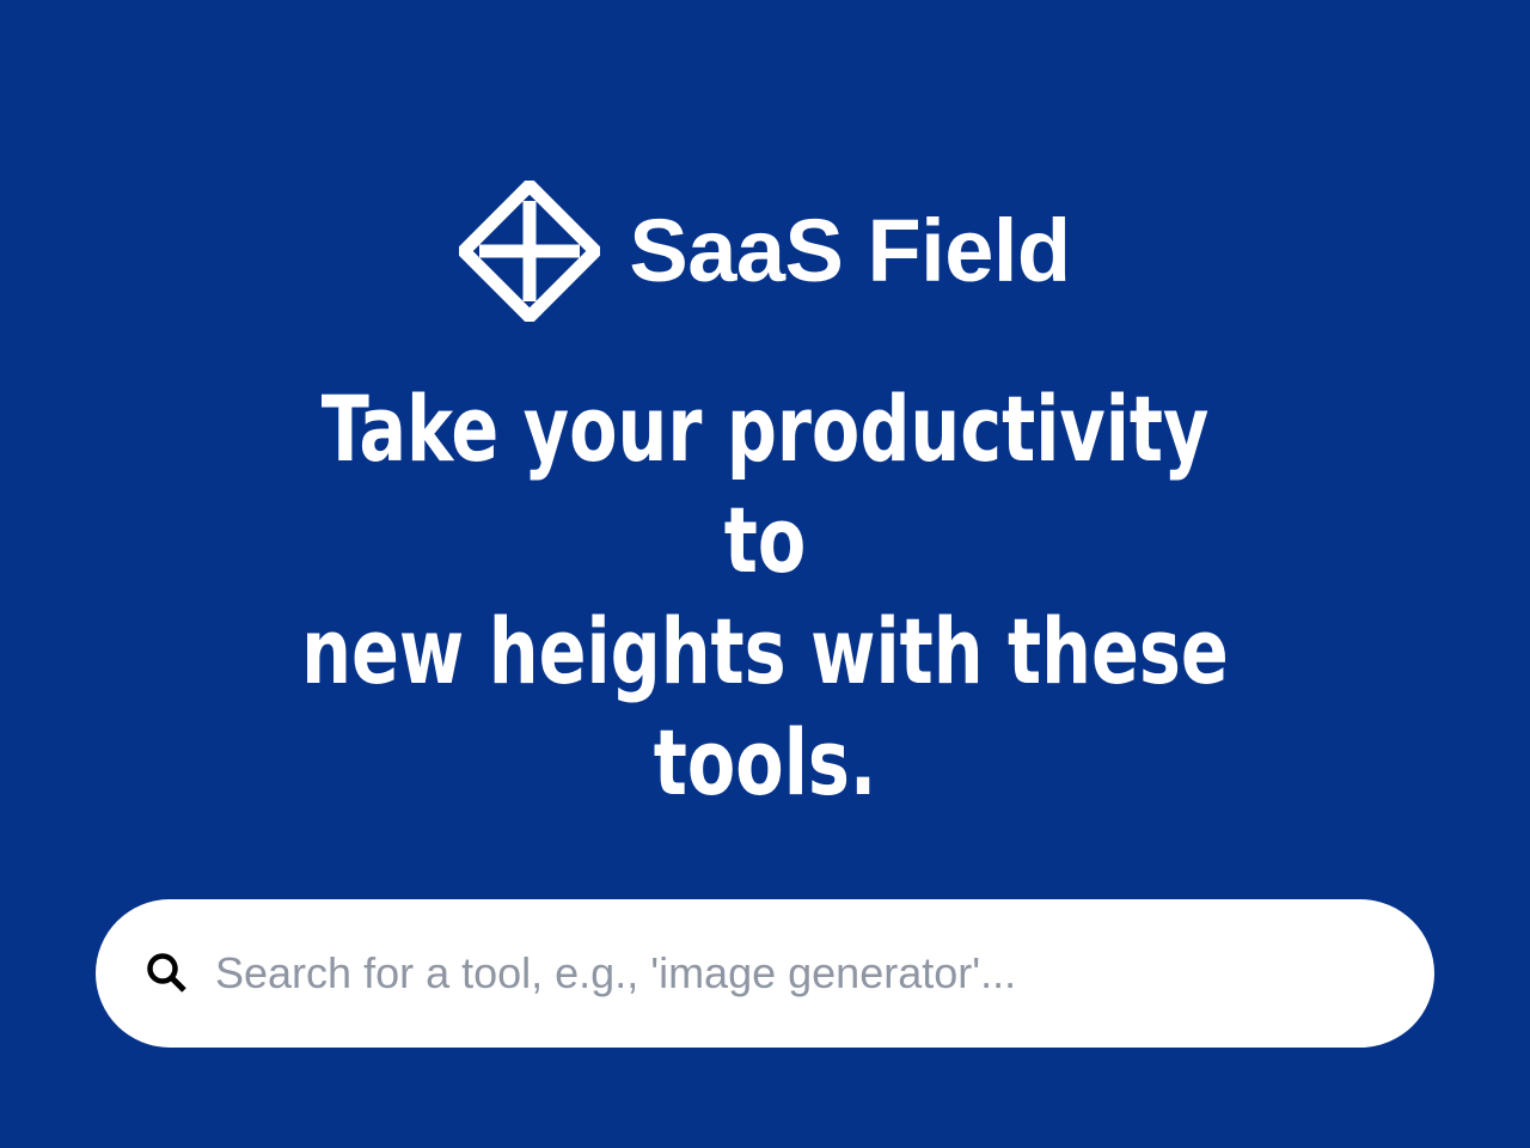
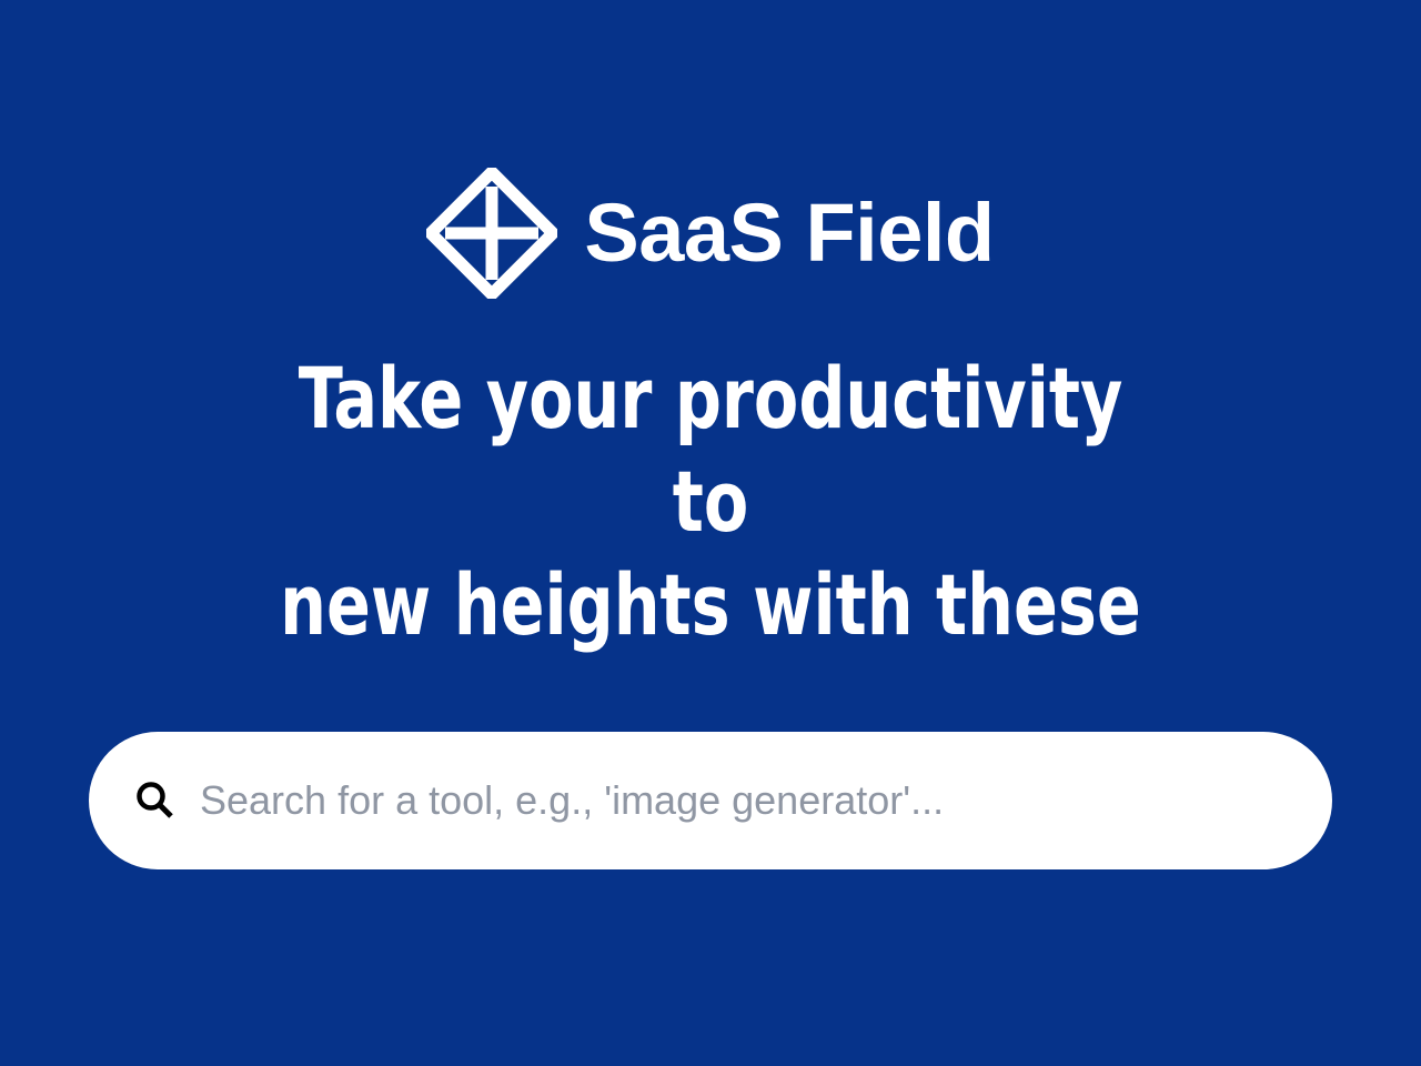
  SaaS Field
  Take your productivity to
  new heights with these
- tools.
  Search for a tool, e.g., 'image generator'...
